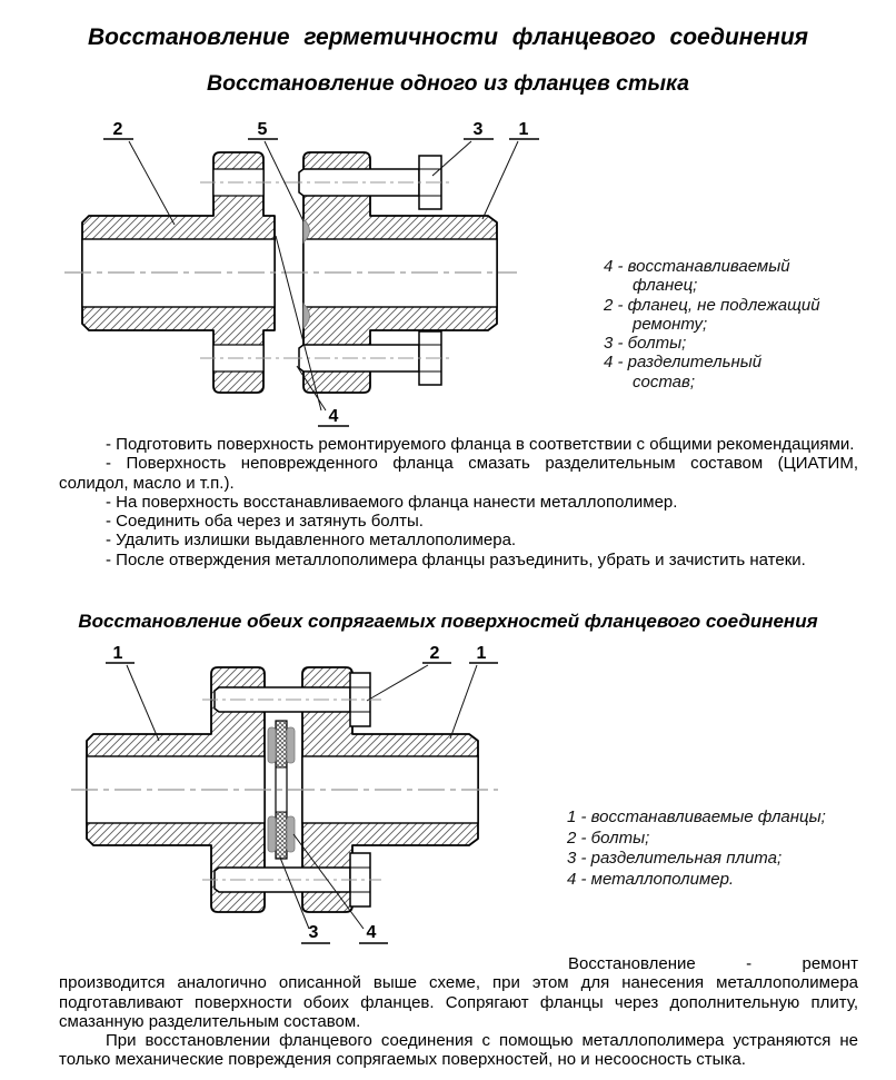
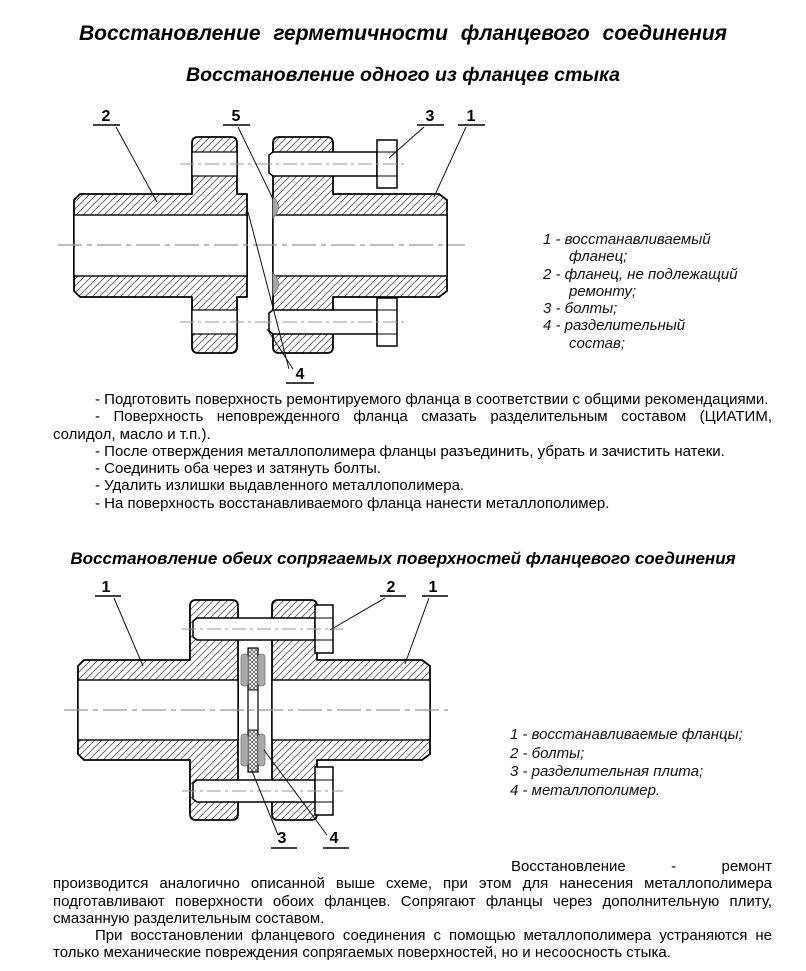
  Восстановление герметичности фланцевого соединения
  Восстановление одного из фланцев стыка
  2
  5
  3
  1
  4
- 4 - восстанавливаемый фланец;
+ 1 - восстанавливаемый фланец;
  2 - фланец, не подлежащий ремонту;
  3 - болты;
  4 - разделительный состав;
  - Подготовить поверхность ремонтируемого фланца в соответствии с общими рекомендациями.
  - Поверхность неповрежденного фланца смазать разделительным составом (ЦИАТИМ, солидол, масло и т.п.).
- - На поверхность восстанавливаемого фланца нанести металлополимер.
+ - После отверждения металлополимера фланцы разъединить, убрать и зачистить натеки.
  - Соединить оба через и затянуть болты.
  - Удалить излишки выдавленного металлополимера.
- - После отверждения металлополимера фланцы разъединить, убрать и зачистить натеки.
+ - На поверхность восстанавливаемого фланца нанести металлополимер.
  Восстановление обеих сопрягаемых поверхностей фланцевого соединения
  1
  2
  1
  3
  4
  1 - восстанавливаемые фланцы;
  2 - болты;
  3 - разделительная плита;
  4 - металлополимер.
  Восстановление
  -
  ремонт
  производится аналогично описанной выше схеме, при этом для нанесения металлополимера подготавливают поверхности обоих фланцев. Сопрягают фланцы через дополнительную плиту, смазанную разделительным составом.
  При восстановлении фланцевого соединения с помощью металлополимера устраняются не только механические повреждения сопрягаемых поверхностей, но и несоосность стыка.
